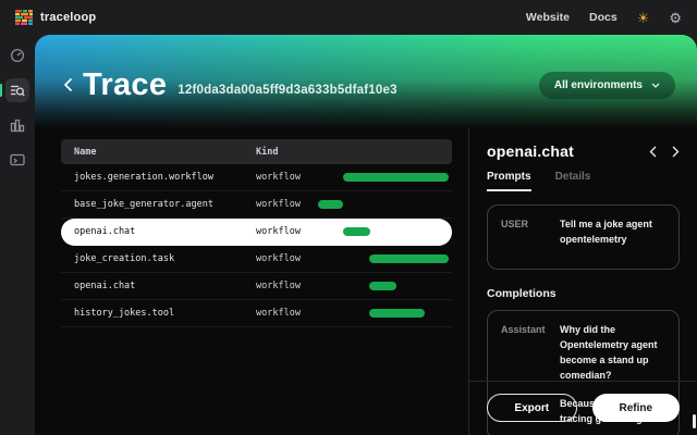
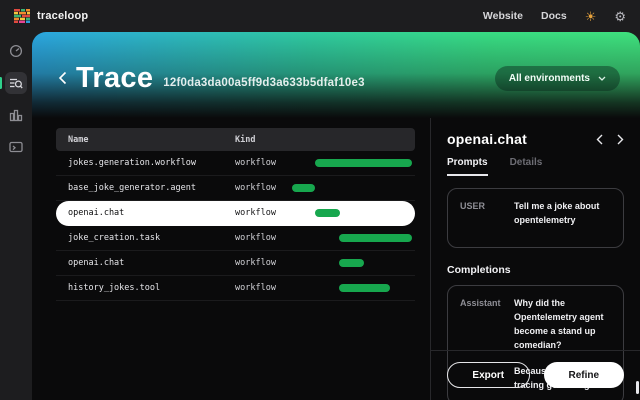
  traceloop
  Website
  Docs
  ☀
  ⚙
  Trace
  12f0da3da00a5ff9d3a633b5dfaf10e3
  All environments
  Name
  Kind
  jokes.generation.workflow
  workflow
  base_joke_generator.agent
  workflow
  openai.chat
  workflow
  joke_creation.task
  workflow
  openai.chat
  workflow
  history_jokes.tool
  workflow
  openai.chat
  Prompts
  Details
  USER
- Tell me a joke agent opentelemetry
+ Tell me a joke about opentelemetry
  Completions
  Assistant
  Why did the Opentelemetry agent become a stand up comedian?
  Export
  Refine
